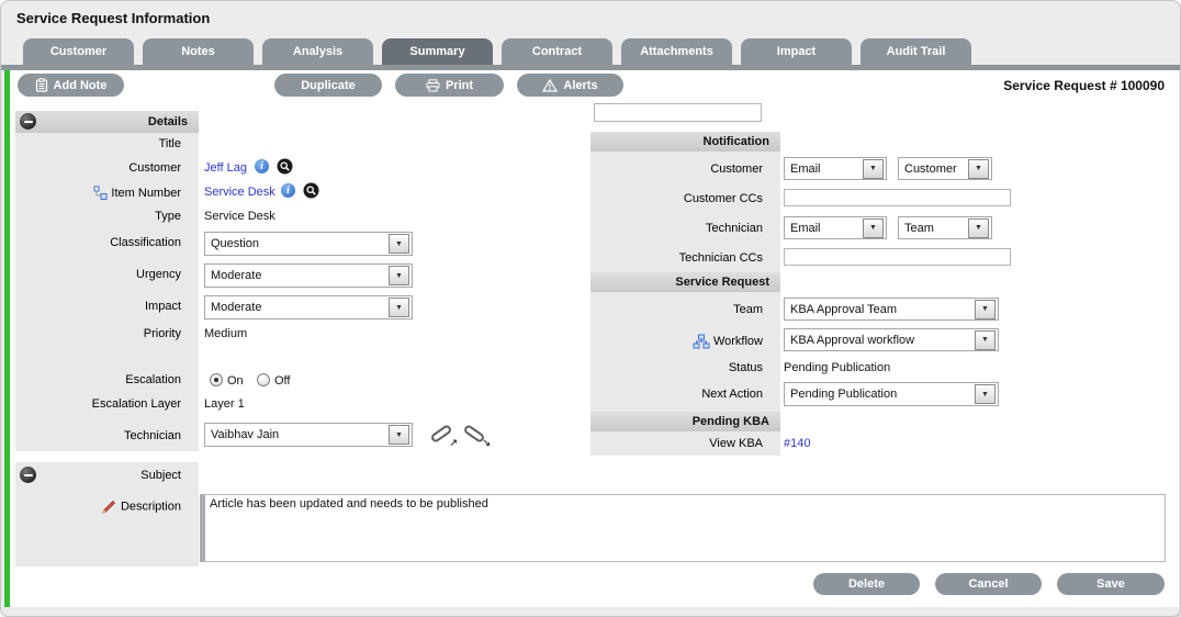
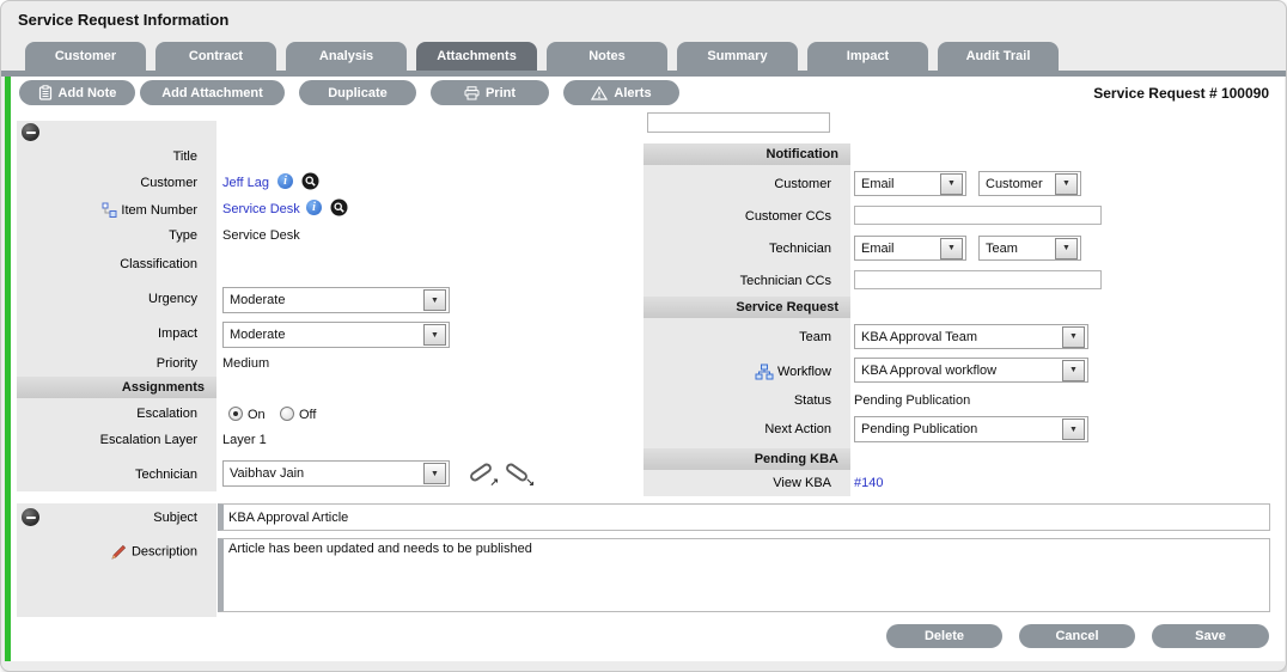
  Service Request Information
  Customer
- Notes
+ Contract
  Analysis
- Summary
+ Attachments
- Contract
+ Notes
- Attachments
+ Summary
  Impact
  Audit Trail
  Add Note
+ Add Attachment
  Duplicate
  Print
  Alerts
  Service Request # 100090
- Details
  Title
  Customer
  Jeff Lag
  i
  Item Number
  Service Desk
  i
  Type
  Service Desk
  Classification
- Question
  Urgency
  Moderate
  Impact
  Moderate
  Priority
  Medium
+ Assignments
  Escalation
  On
  Off
  Escalation Layer
  Layer 1
  Technician
  Vaibhav Jain
  ↗
  ↘
  Subject
+ KBA Approval Article
  Description
  Article has been updated and needs to be published
  Notification
  Customer
  Email
  Customer
  Customer CCs
  Technician
  Email
  Team
  Technician CCs
  Service Request
  Team
  KBA Approval Team
  Workflow
  KBA Approval workflow
  Status
  Pending Publication
  Next Action
  Pending Publication
  Pending KBA
  View KBA
  #140
  Delete
  Cancel
  Save
